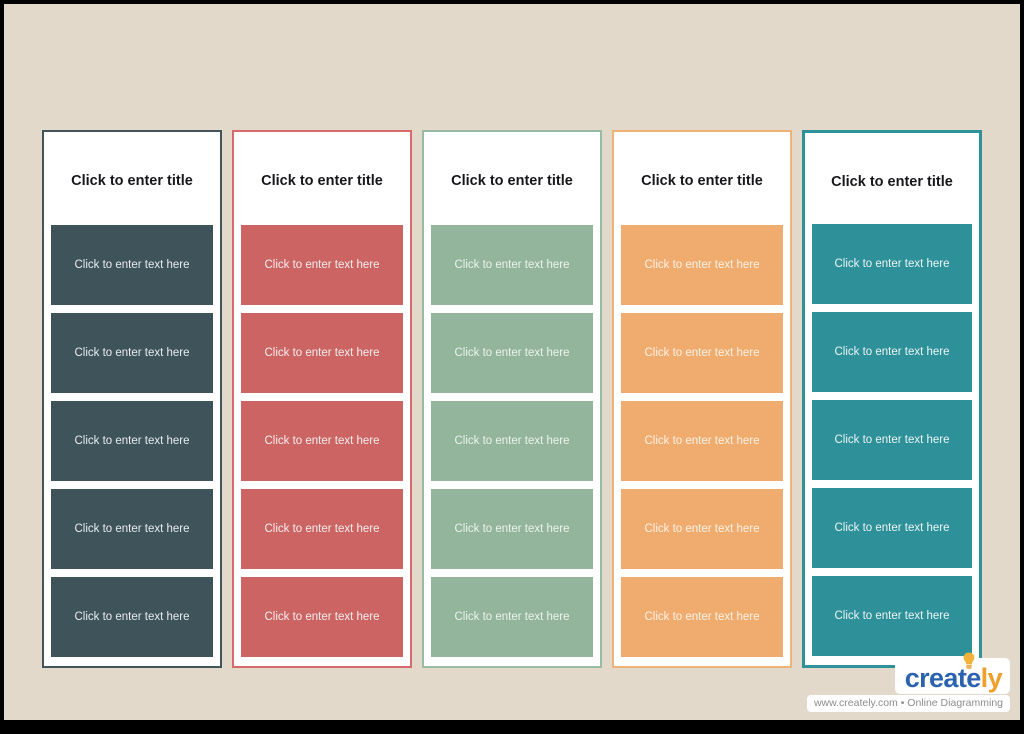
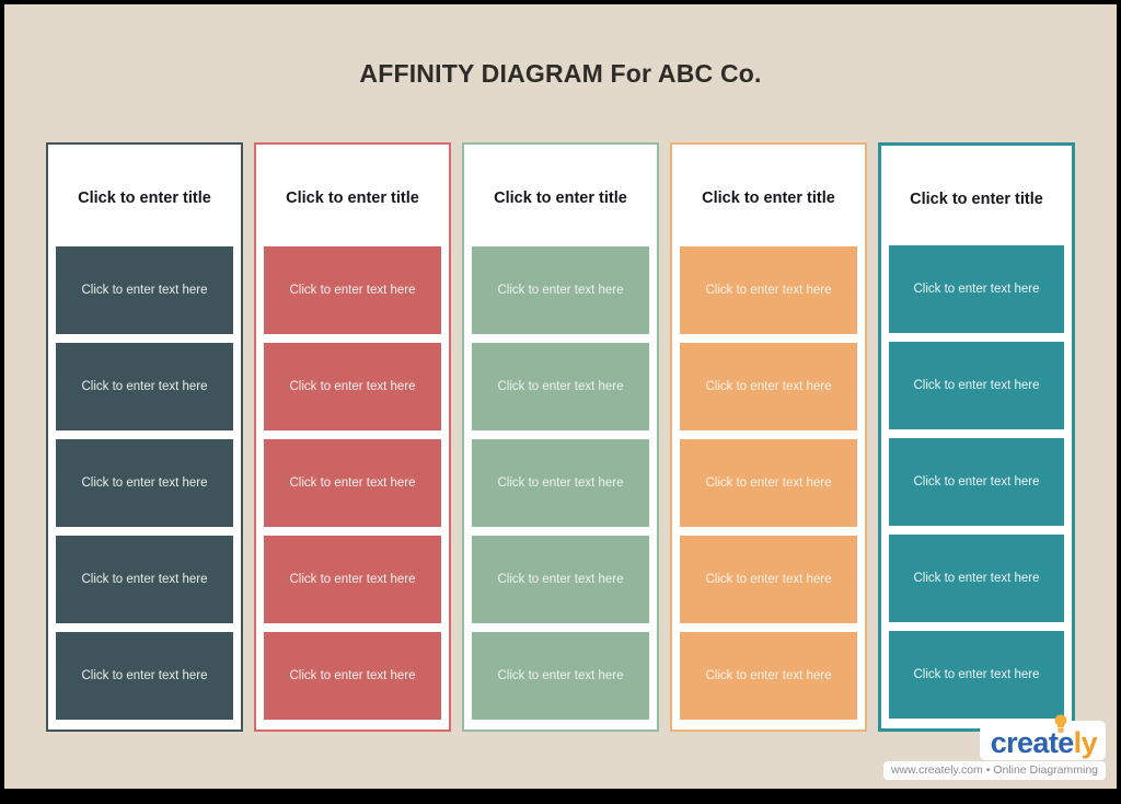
+ AFFINITY DIAGRAM For ABC Co.
  Click to enter title
  Click to enter text here
  Click to enter text here
  Click to enter text here
  Click to enter text here
  Click to enter text here
  Click to enter title
  Click to enter text here
  Click to enter text here
  Click to enter text here
  Click to enter text here
  Click to enter text here
  Click to enter title
  Click to enter text here
  Click to enter text here
  Click to enter text here
  Click to enter text here
  Click to enter text here
  Click to enter title
  Click to enter text here
  Click to enter text here
  Click to enter text here
  Click to enter text here
  Click to enter text here
  Click to enter title
  Click to enter text here
  Click to enter text here
  Click to enter text here
  Click to enter text here
  Click to enter text here
  creat
  e
  ly
  www.creately.com • Online Diagramming
